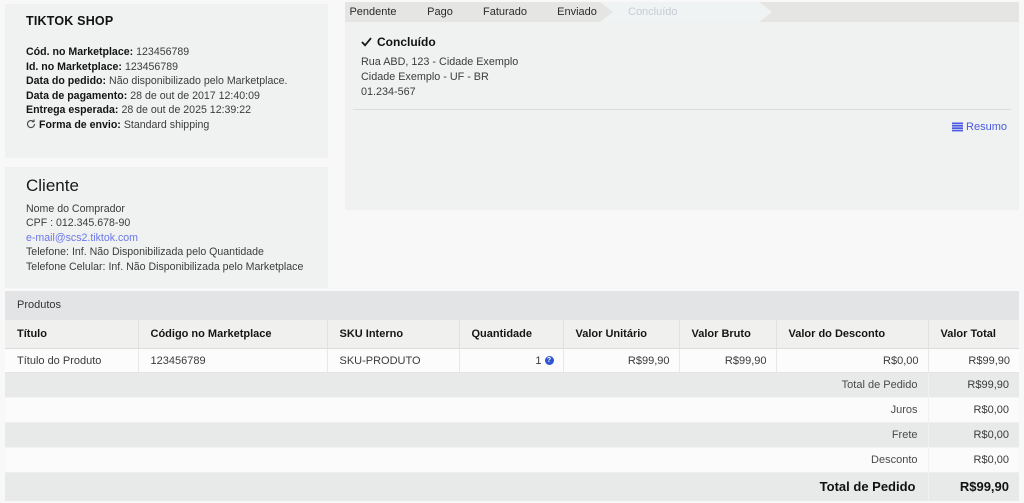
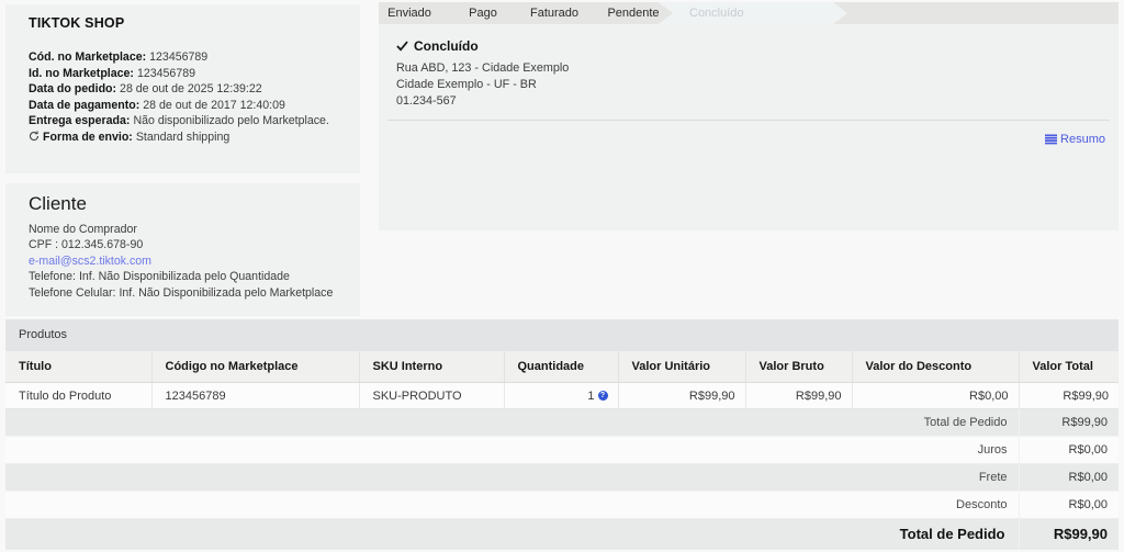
  TIKTOK SHOP
  Cód. no Marketplace: 123456789
  Id. no Marketplace: 123456789
- Data do pedido: Não disponibilizado pelo Marketplace.
+ Data do pedido: 28 de out de 2025 12:39:22
  Data de pagamento: 28 de out de 2017 12:40:09
- Entrega esperada: 28 de out de 2025 12:39:22
+ Entrega esperada: Não disponibilizado pelo Marketplace.
  Forma de envio: Standard shipping
  Cliente
  Nome do Comprador
  CPF : 012.345.678-90
  e-mail@scs2.tiktok.com
  Telefone: Inf. Não Disponibilizada pelo Quantidade
  Telefone Celular: Inf. Não Disponibilizada pelo Marketplace
- Pendente
+ Enviado
  Pago
  Faturado
- Enviado
+ Pendente
  Concluído
  Concluído
  Rua ABD, 123 - Cidade Exemplo
  Cidade Exemplo - UF - BR
  01.234-567
  Resumo
  Produtos
  Título	Código no Marketplace	SKU Interno	Quantidade	Valor Unitário	Valor Bruto	Valor do Desconto	Valor Total
  Título do Produto	123456789	SKU-PRODUTO	1	R$99,90	R$99,90	R$0,00	R$99,90
  Total de Pedido	R$99,90
  Juros	R$0,00
  Frete	R$0,00
  Desconto	R$0,00
  Total de Pedido	R$99,90
